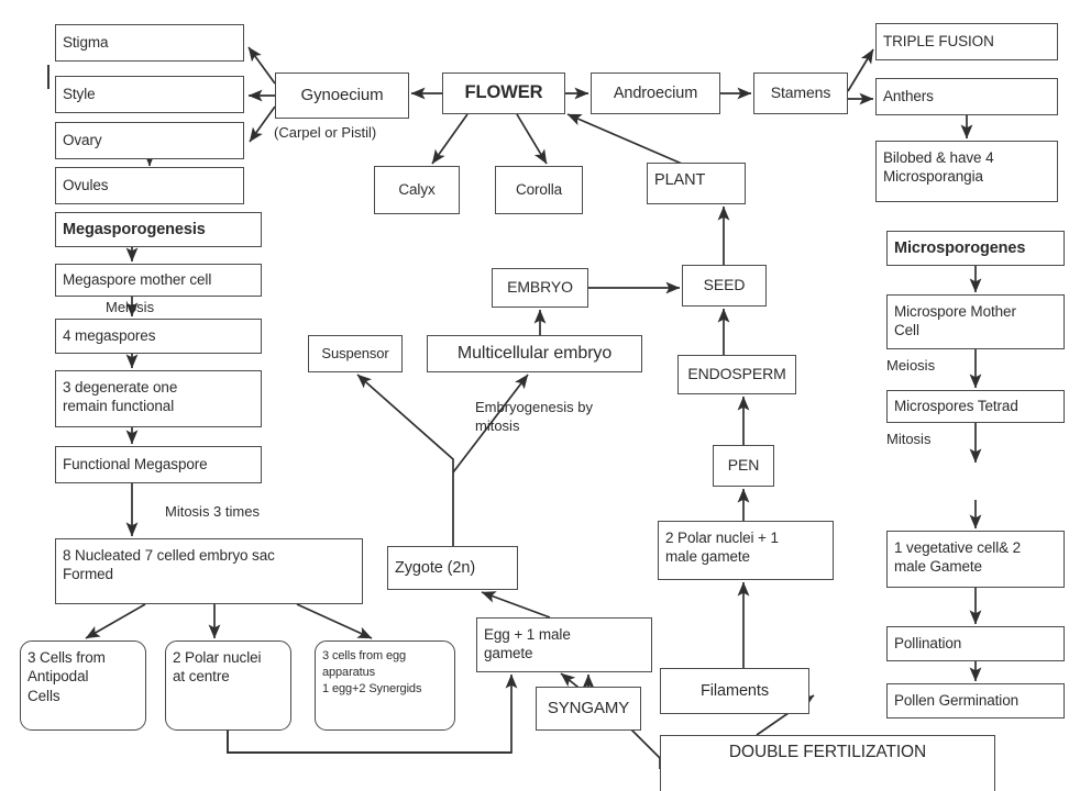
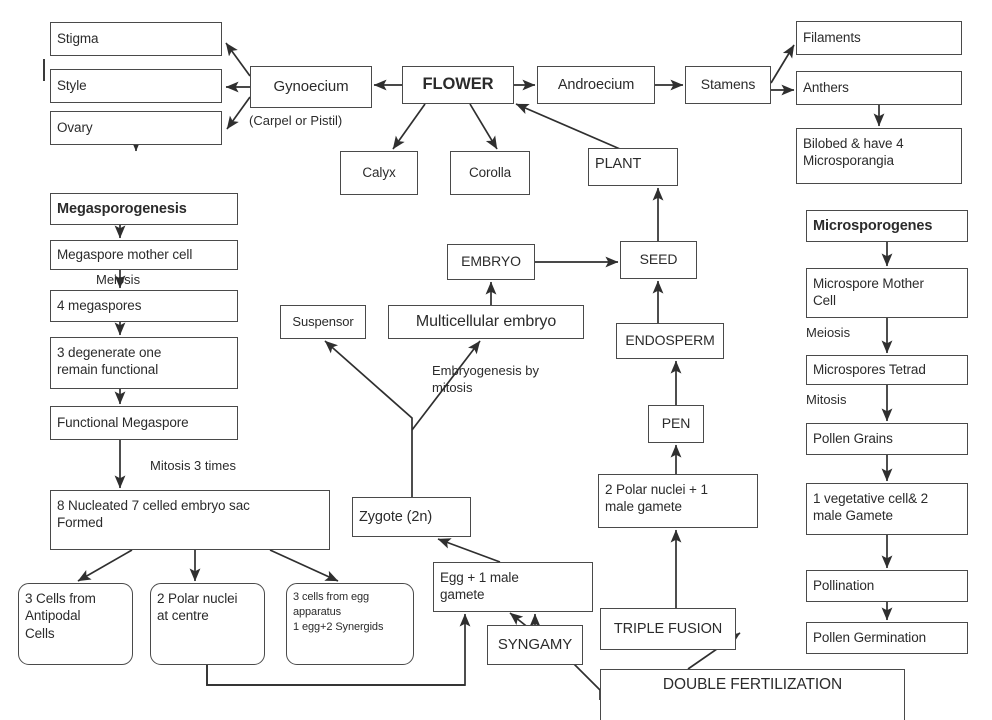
  Stigma
  Style
  Ovary
- Ovules
  Gynoecium
  FLOWER
  Androecium
  Stamens
- TRIPLE FUSION
+ Filaments
  Anthers
  Bilobed & have 4
  Microsporangia
  Calyx
  Corolla
  PLANT
  Megasporogenesis
  Megaspore mother cell
  4 megaspores
  3 degenerate one
  remain functional
  Functional Megaspore
  8 Nucleated 7 celled embryo sac
  Formed
  3 Cells from
  Antipodal
  Cells
  2 Polar nuclei
  at centre
  3 cells from egg
  apparatus
  1 egg+2 Synergids
  Suspensor
  Multicellular embryo
  EMBRYO
  SEED
  ENDOSPERM
  PEN
  Zygote (2n)
  2 Polar nuclei + 1
  male gamete
  Egg + 1 male
  gamete
  SYNGAMY
- Filaments
+ TRIPLE FUSION
  DOUBLE FERTILIZATION
  Microsporogenes
  Microspore Mother
  Cell
  Microspores Tetrad
+ Pollen Grains
  1 vegetative cell& 2
  male Gamete
  Pollination
  Pollen Germination
  Meiosis
  Mitosis 3 times
  Embryogenesis by
  mitosis
  Meiosis
  Mitosis
  (Carpel or Pistil)
